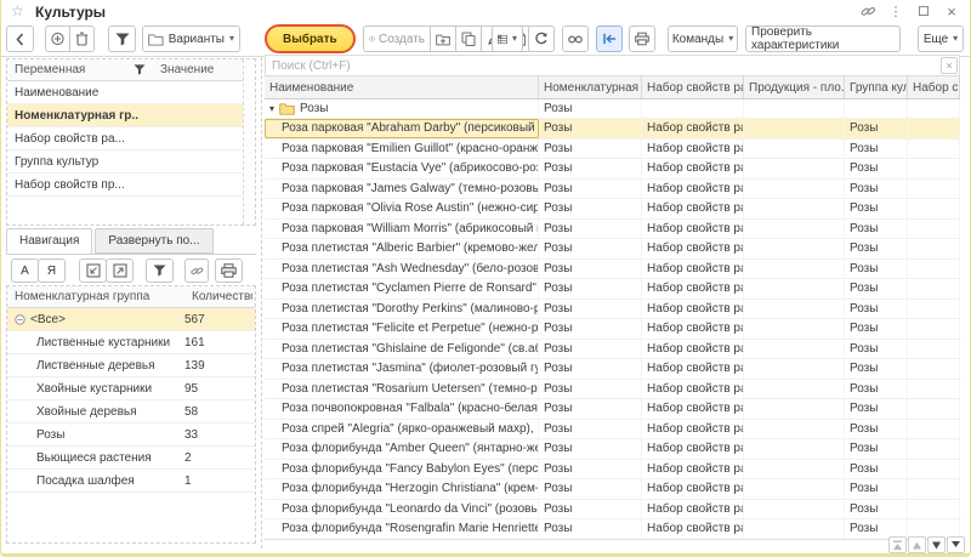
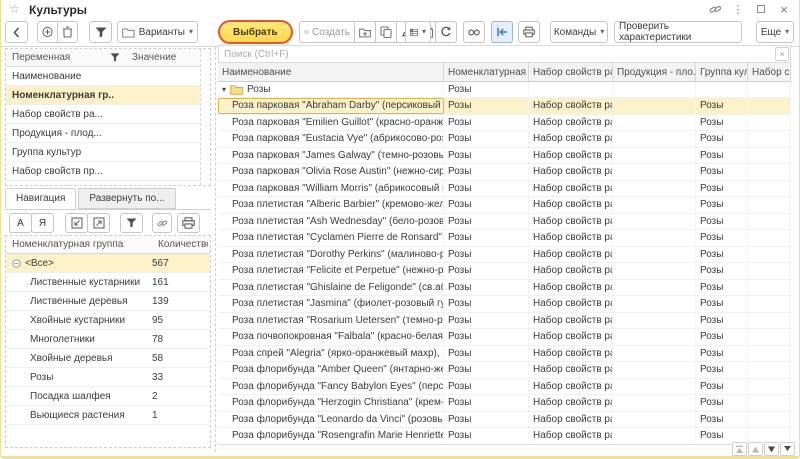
  ☆
  Культуры
  ⋮
  ×
  Варианты
  ▾
  Выбрать
  Создать
  ▾
  Команды
  ▾
  Проверить характеристики
  Еще
  ▾
  Переменная
  Значение
  Наименование
  Номенклатурная гр..
  Набор свойств ра...
+ Продукция - плод...
  Группа культур
  Набор свойств пр...
  Навигация
  Развернуть по...
  А
  Я
  Номенклатурная группа
  Количеств
  <Все>
  567
  Лиственные кустарники
  161
  Лиственные деревья
  139
  Хвойные кустарники
  95
+ Многолетники
+ 78
  Хвойные деревья
  58
  Розы
  33
- Вьющиеся растения
+ Посадка шалфея
  2
- Посадка шалфея
+ Вьющиеся растения
  1
  Поиск (Ctrl+F)
  ×
  Наименование
  Номенклатурная
  Набор свойств р
  Продукция - пло.
  Группа кул
  ▾
  Розы
  Розы
  Роза парковая "Abraham Darby" (персиковый
  Розы
  Набор свойств ра
  Розы
  Роза парковая "Emilien Guillot" (красно-оранж
  Розы
  Набор свойств ра
  Розы
  Роза парковая "Eustacia Vye" (абрикосово-ро
  Розы
  Набор свойств ра
  Розы
  Роза парковая "James Galway" (темно-розовы
  Розы
  Набор свойств ра
  Розы
  Роза парковая "Olivia Rose Austin" (нежно-сир
  Розы
  Набор свойств ра
  Розы
  Роза парковая "William Morris" (абрикосовый
  Розы
  Набор свойств ра
  Розы
  Роза плетистая "Alberic Barbier" (кремово-жел
  Розы
  Набор свойств ра
  Розы
  Роза плетистая "Ash Wednesday" (бело-розов
  Розы
  Набор свойств ра
  Розы
  Роза плетистая "Cyclamen Pierre de Ronsard"
  Розы
  Набор свойств ра
  Розы
  Роза плетистая "Dorothy Perkins" (малиново-р
  Розы
  Набор свойств ра
  Розы
  Роза плетистая "Felicite et Perpetue" (нежно-р
  Розы
  Набор свойств ра
  Розы
  Роза плетистая "Ghislaine de Feligonde" (св.а
  Розы
  Набор свойств ра
  Розы
  Роза плетистая "Jasmina" (фиолет-розовый г
  Розы
  Набор свойств ра
  Розы
  Роза плетистая "Rosarium Uetersen" (темно-р
  Розы
  Набор свойств ра
  Розы
  Роза почвопокровная "Falbala" (красно-белая
  Розы
  Набор свойств ра
  Розы
  Роза спрей "Alegria" (ярко-оранжевый махр),
  Розы
  Набор свойств ра
  Розы
  Роза флорибунда "Amber Queen" (янтарно-ж
  Розы
  Набор свойств ра
  Розы
  Роза флорибунда "Fancy Babylon Eyes" (перс
  Розы
  Набор свойств ра
  Розы
  Роза флорибунда "Herzogin Christiana" (крем-
  Розы
  Набор свойств ра
  Розы
  Роза флорибунда "Leonardo da Vinci" (розовы
  Розы
  Набор свойств ра
  Розы
  Роза флорибунда "Rosengrafin Marie Henriett
  Розы
  Набор свойств ра
  Розы
